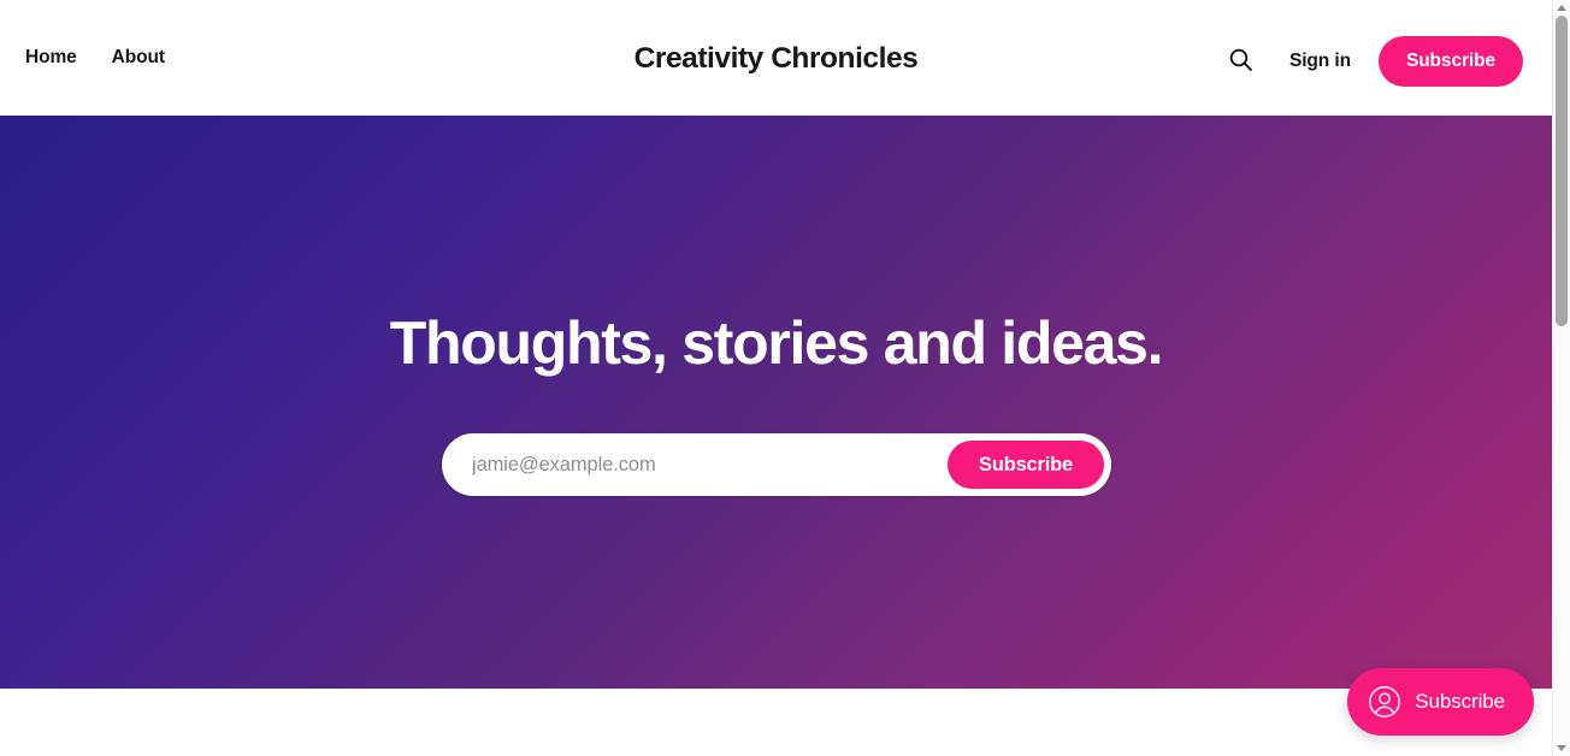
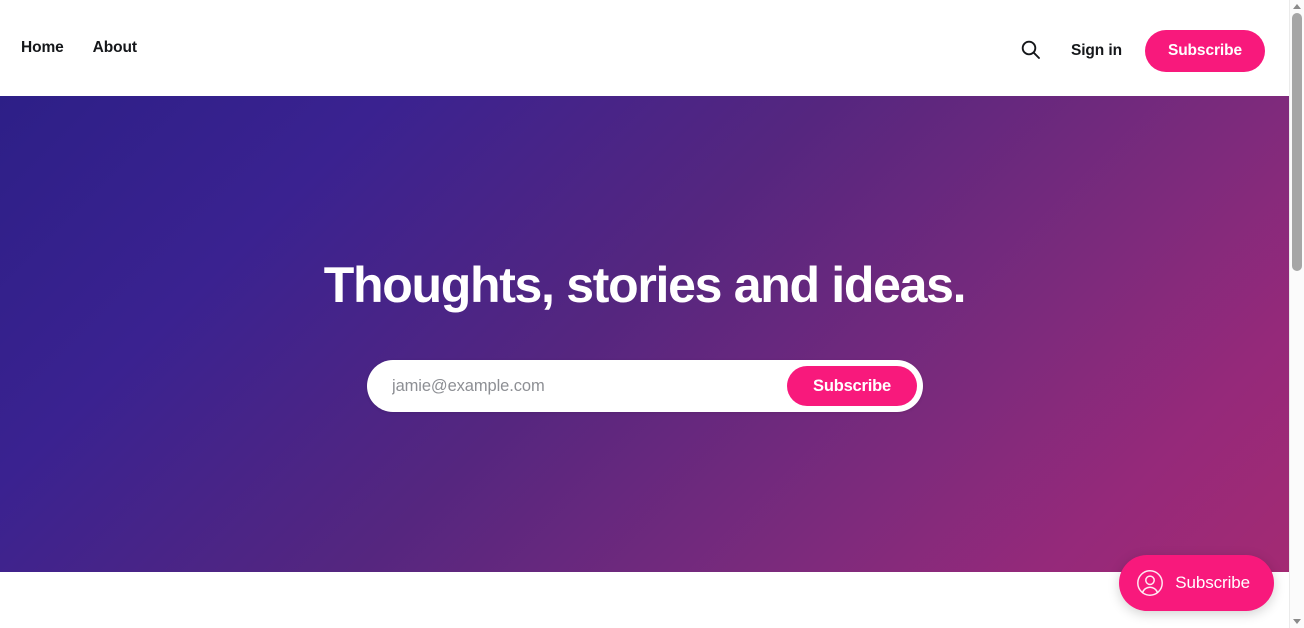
  Home
  About
- Creativity Chronicles
  Sign in
  Subscribe
  Thoughts, stories and ideas.
  jamie@example.com
  Subscribe
  Subscribe
